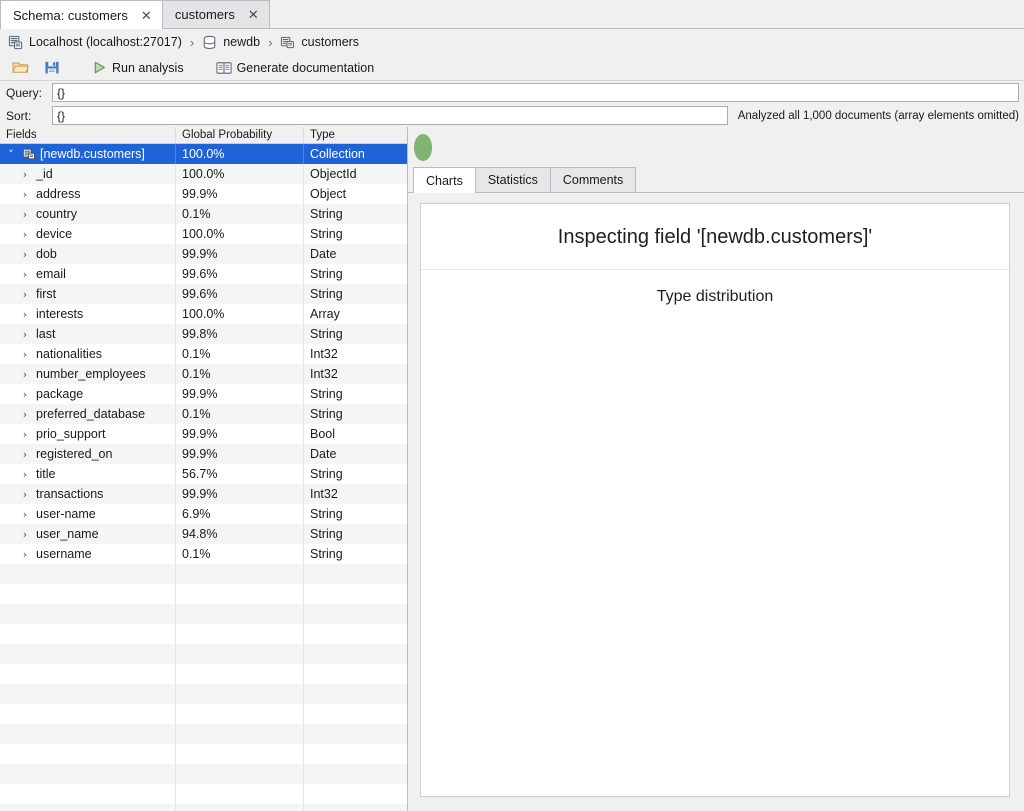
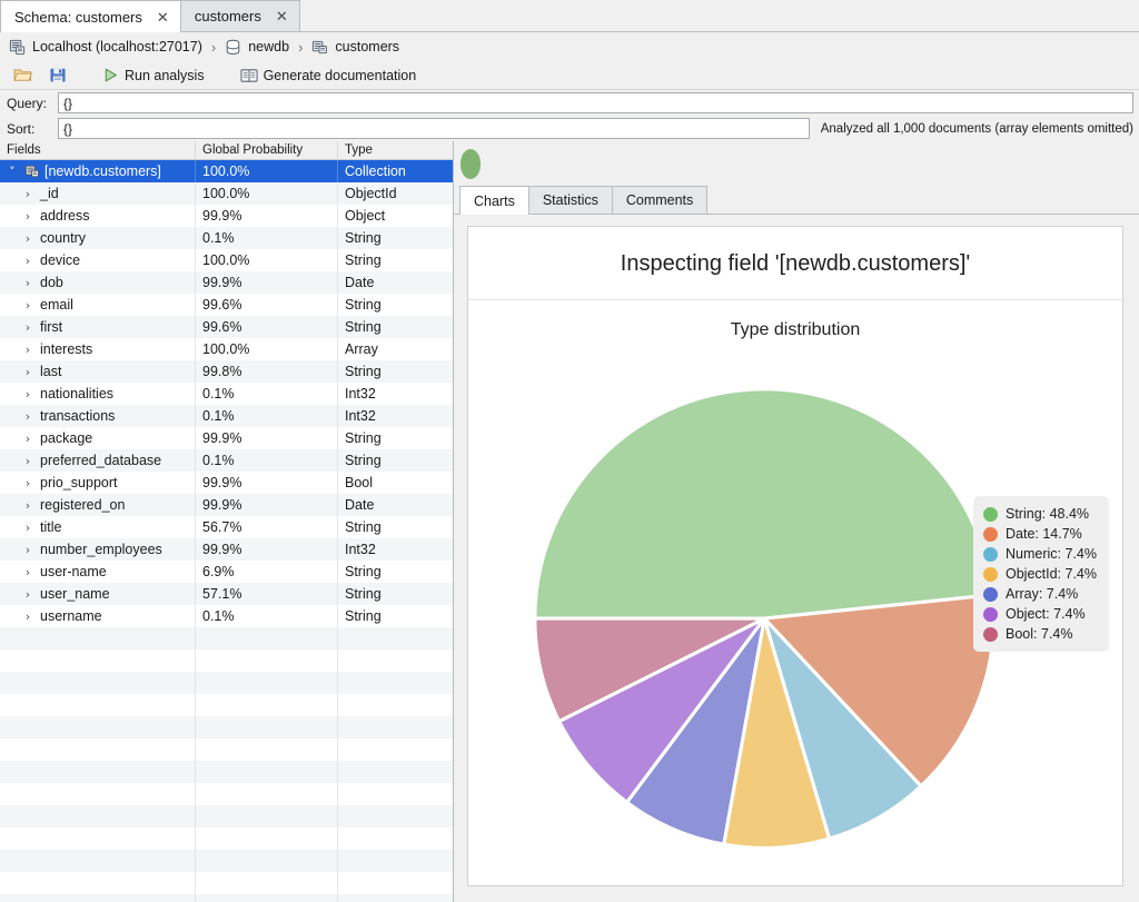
  Schema: customers
  ✕
  customers
  ✕
  Localhost (localhost:27017)
  ›
  newdb
  ›
  customers
  Run analysis
  Generate documentation
  Query:
  {}
  Sort:
  {}
  Analyzed all 1,000 documents (array elements omitted)
  Fields
  Global Probability
  Type
  ˅
  [newdb.customers]
  100.0%
  Collection
  ›
  _id
  100.0%
  ObjectId
  ›
  address
  99.9%
  Object
  ›
  country
  0.1%
  String
  ›
  device
  100.0%
  String
  ›
  dob
  99.9%
  Date
  ›
  email
  99.6%
  String
  ›
  first
  99.6%
  String
  ›
  interests
  100.0%
  Array
  ›
  last
  99.8%
  String
  ›
  nationalities
  0.1%
  Int32
  ›
- number_employees
+ transactions
  0.1%
  Int32
  ›
  package
  99.9%
  String
  ›
  preferred_database
  0.1%
  String
  ›
  prio_support
  99.9%
  Bool
  ›
  registered_on
  99.9%
  Date
  ›
  title
  56.7%
  String
  ›
- transactions
+ number_employees
  99.9%
  Int32
  ›
  user-name
  6.9%
  String
  ›
  user_name
- 94.8%
+ 57.1%
  String
  ›
  username
  0.1%
  String
  Charts
  Statistics
  Comments
  Inspecting field '[newdb.customers]'
  Type distribution
+ String: 48.4%
+ Date: 14.7%
+ Numeric: 7.4%
+ ObjectId: 7.4%
+ Array: 7.4%
+ Object: 7.4%
+ Bool: 7.4%
